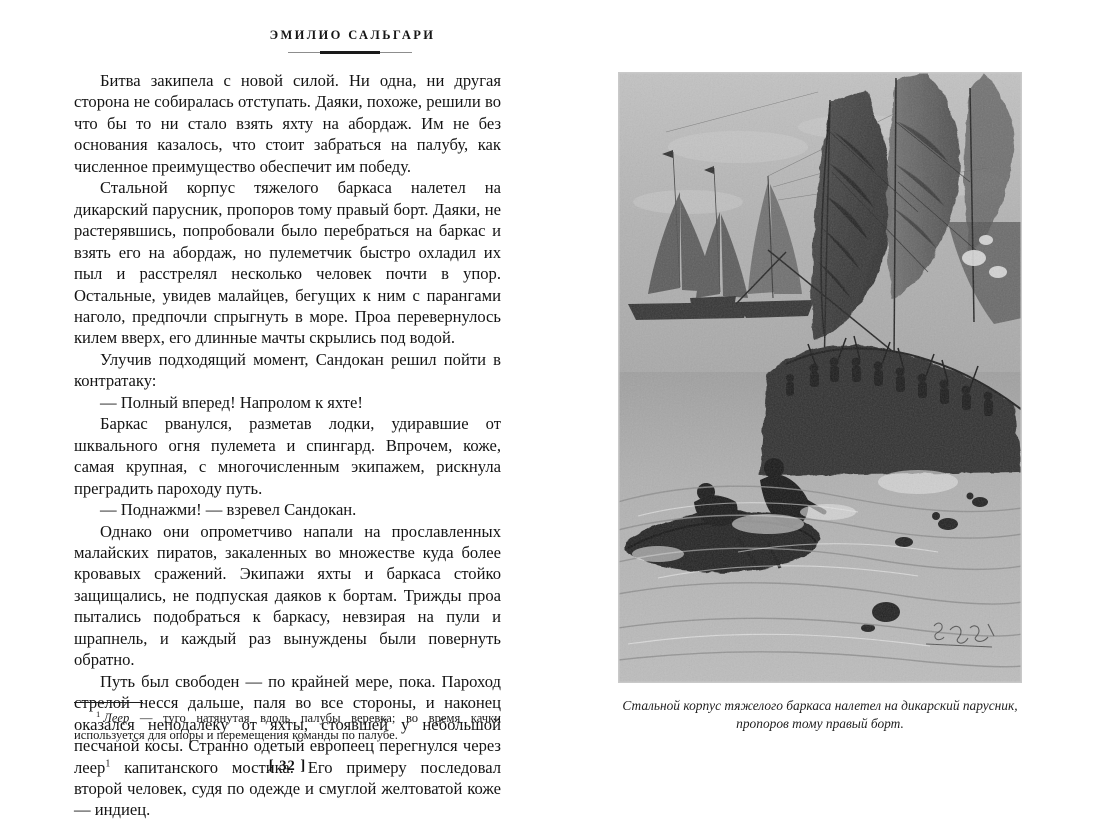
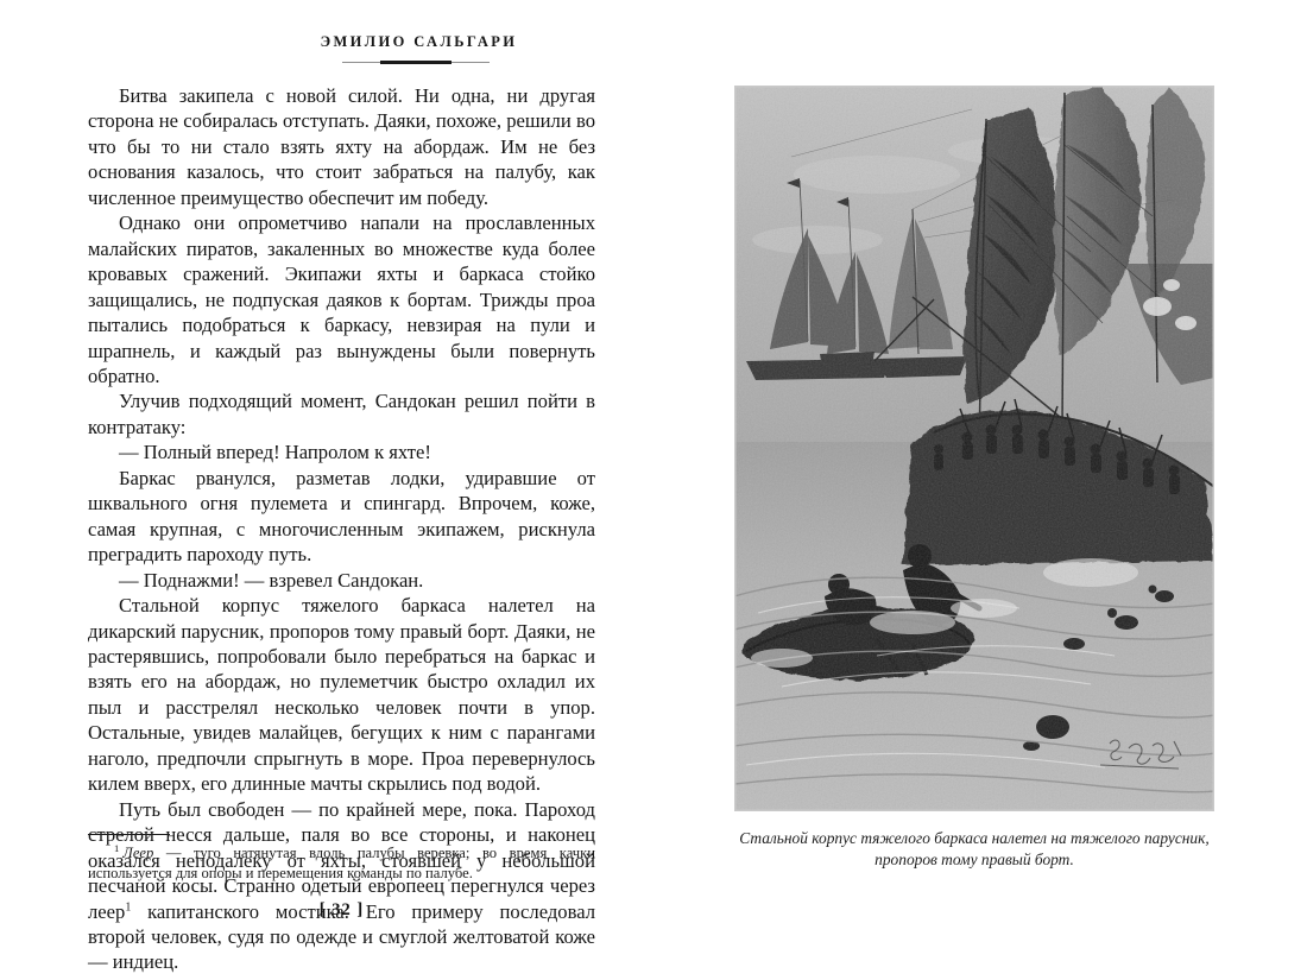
  ЭМИЛИО САЛЬГАРИ
  Битва закипела с новой силой. Ни одна, ни другая сторона не собиралась отступать. Даяки, похоже, решили во что бы то ни стало взять яхту на абордаж. Им не без основания казалось, что стоит забраться на палубу, как численное преимущество обеспечит им победу.
- Стальной корпус тяжелого баркаса налетел на дикарский парусник, пропоров тому правый борт. Даяки, не растерявшись, попробовали было перебраться на баркас и взять его на абордаж, но пулеметчик быстро охладил их пыл и расстрелял несколько человек почти в упор. Остальные, увидев малайцев, бегущих к ним с парангами наголо, предпочли спрыгнуть в море. Проа перевернулось килем вверх, его длинные мачты скрылись под водой.
+ Однако они опрометчиво напали на прославленных малайских пиратов, закаленных во множестве куда более кровавых сражений. Экипажи яхты и баркаса стойко защищались, не подпуская даяков к бортам. Трижды проа пытались подобраться к баркасу, невзирая на пули и шрапнель, и каждый раз вынуждены были повернуть обратно.
  Улучив подходящий момент, Сандокан решил пойти в контратаку:
  — Полный вперед! Напролом к яхте!
  Баркас рванулся, разметав лодки, удиравшие от шквального огня пулемета и спингард. Впрочем, коже, самая крупная, с многочисленным экипажем, рискнула преградить пароходу путь.
  — Поднажми! — взревел Сандокан.
- Однако они опрометчиво напали на прославленных малайских пиратов, закаленных во множестве куда более кровавых сражений. Экипажи яхты и баркаса стойко защищались, не подпуская даяков к бортам. Трижды проа пытались подобраться к баркасу, невзирая на пули и шрапнель, и каждый раз вынуждены были повернуть обратно.
+ Стальной корпус тяжелого баркаса налетел на дикарский парусник, пропоров тому правый борт. Даяки, не растерявшись, попробовали было перебраться на баркас и взять его на абордаж, но пулеметчик быстро охладил их пыл и расстрелял несколько человек почти в упор. Остальные, увидев малайцев, бегущих к ним с парангами наголо, предпочли спрыгнуть в море. Проа перевернулось килем вверх, его длинные мачты скрылись под водой.
  Путь был свободен — по крайней мере, пока. Пароход несся дальше, паля во все стороны, и наконец оказался неподалеку от яхты, стоявшей у небольшой песчаной косы. Странно одетый европеец перегнулся через леер1 капитанского мостика. Его примеру последовал второй человек, судя по одежде и смуглой желтоватой коже — индиец.
  1 Леер — туго натянутая вдоль палубы веревка; во время качки используется для опоры и перемещения команды по палубе.
  [ 32 ]
- Стальной корпус тяжелого баркаса налетел на дикарский парусник,
+ Стальной корпус тяжелого баркаса налетел на тяжелого парусник,
  пропоров тому правый борт.
